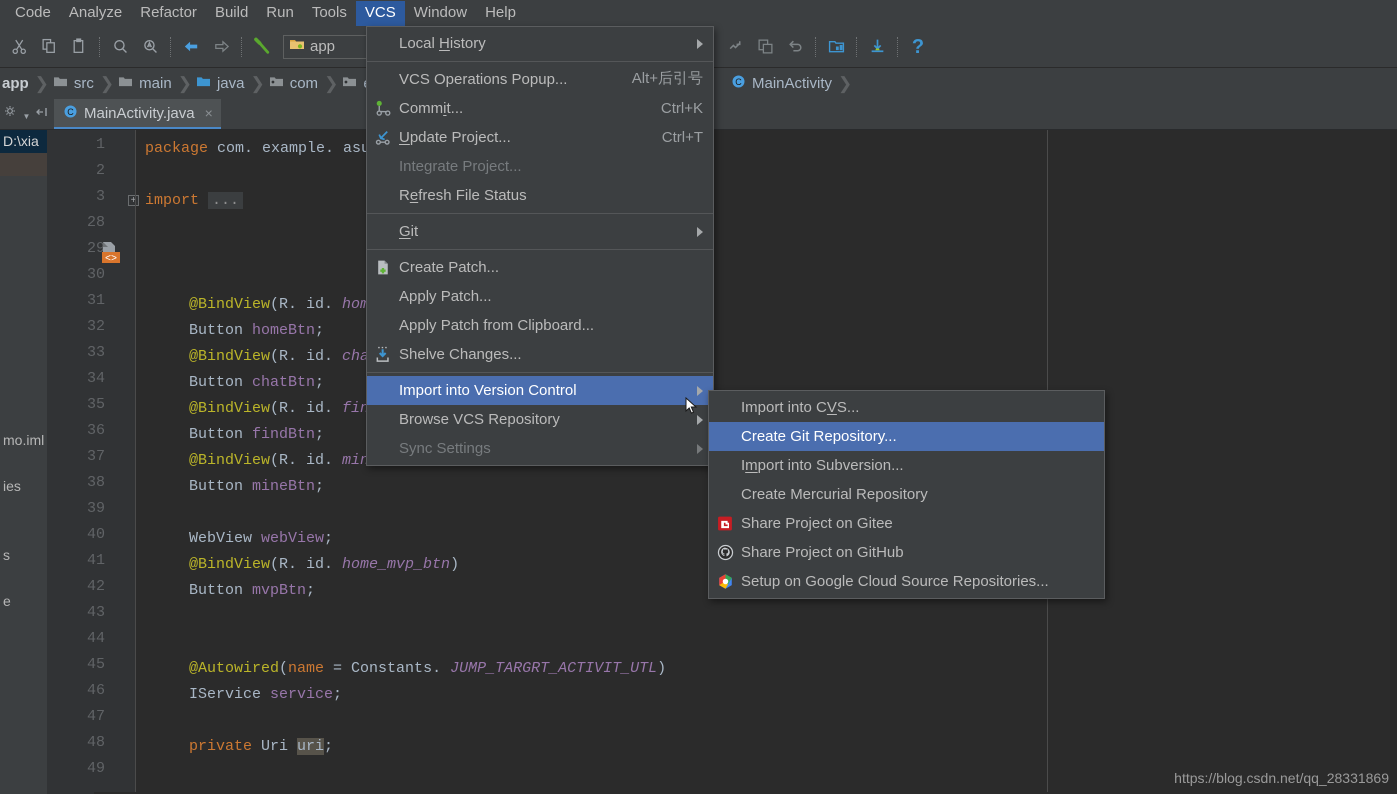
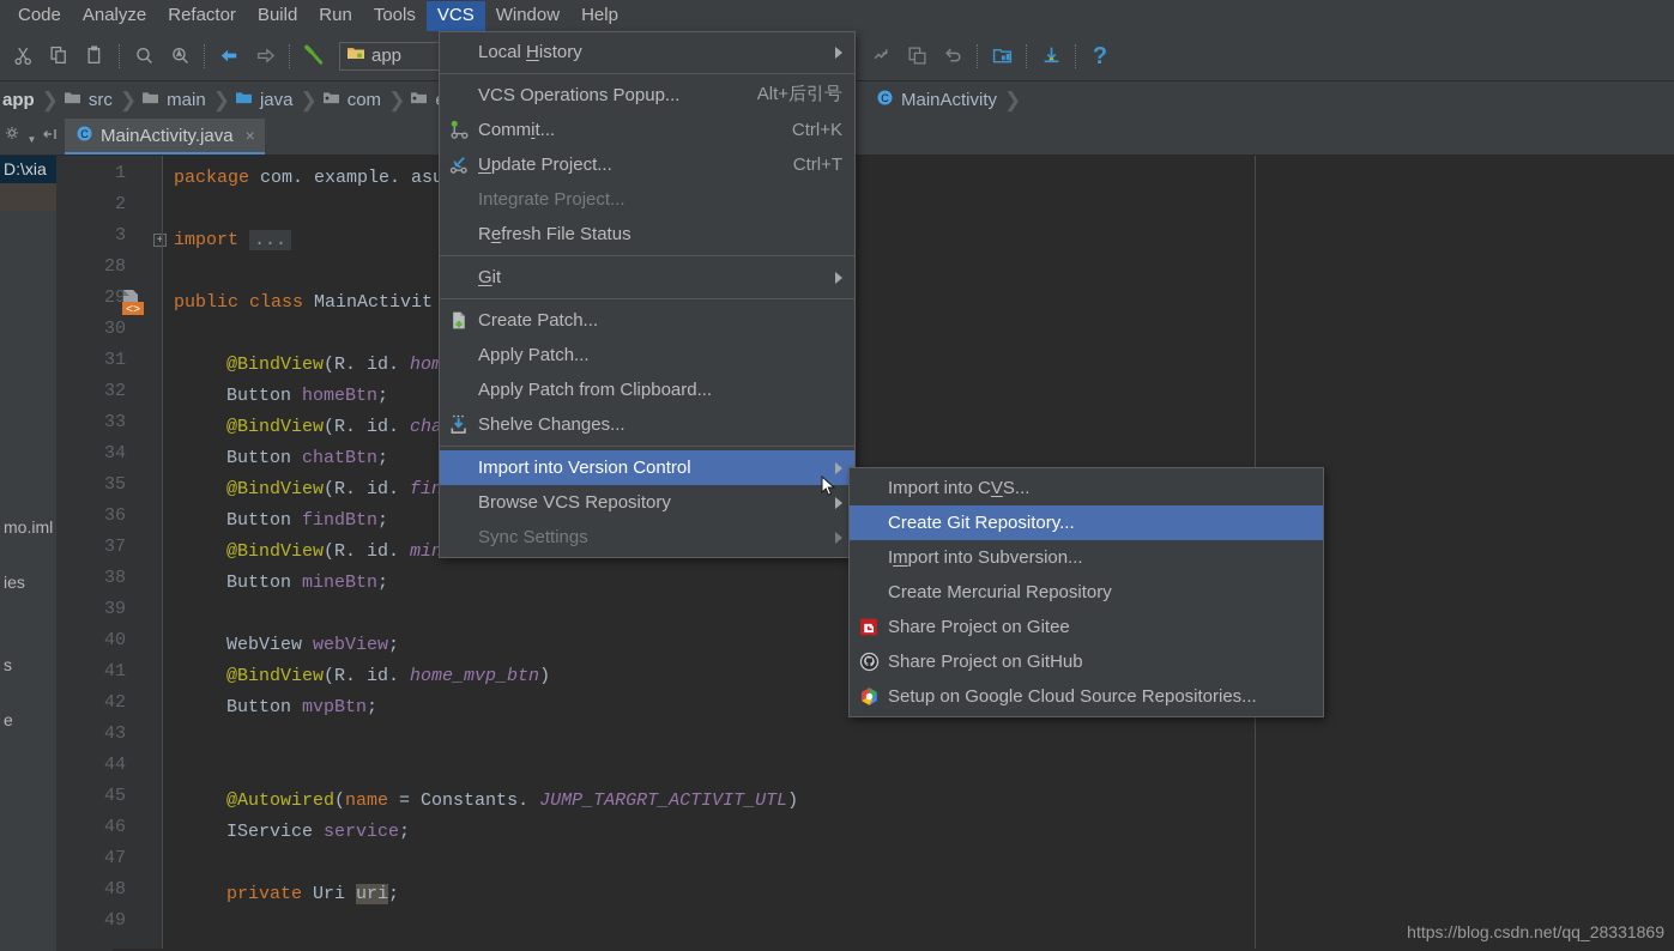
  Code
  Analyze
  Refactor
  Build
  Run
  Tools
  VCS
  Window
  Help
  app
  ?
  app
  ❯
  src
  ❯
  main
  ❯
  java
  ❯
  com
  ❯
  C
  MainActivity
  ❯
  ▼
  C
  MainActivity.java
  ×
  D:\xia
  mo.iml
  ies
  s
  e
  1
  2
  3
  +
  28
  29
  <>
  30
  31
  32
  33
  34
  35
  36
  37
  38
  39
  40
  41
  42
  43
  44
  45
  46
  47
  48
  49
  package com. example. as
  import ...
+ public class MainActivit
  @BindView(R. id. hom
  Button homeBtn;
  @BindView(R. id. cha
  Button chatBtn;
  @BindView(R. id. fin
  Button findBtn;
  @BindView(R. id. min
  Button mineBtn;
  WebView webView;
  @BindView(R. id. home_mvp_btn)
  Button mvpBtn;
  @Autowired(name = Constants. JUMP_TARGRT_ACTIVIT_UTL)
  IService service;
  private Uri uri;
  Local History
  VCS Operations Popup...
  Alt+后引号
  Commit...
  Ctrl+K
  Update Project...
  Ctrl+T
  Integrate Project...
  Refresh File Status
  Git
  Create Patch...
  Apply Patch...
  Apply Patch from Clipboard...
  Shelve Changes...
  Import into Version Control
  Browse VCS Repository
  Sync Settings
  Import into CVS...
  Create Git Repository...
  Import into Subversion...
  Create Mercurial Repository
  Share Project on Gitee
  Share Project on GitHub
  Setup on Google Cloud Source Repositories...
  https://blog.csdn.net/qq_28331869
